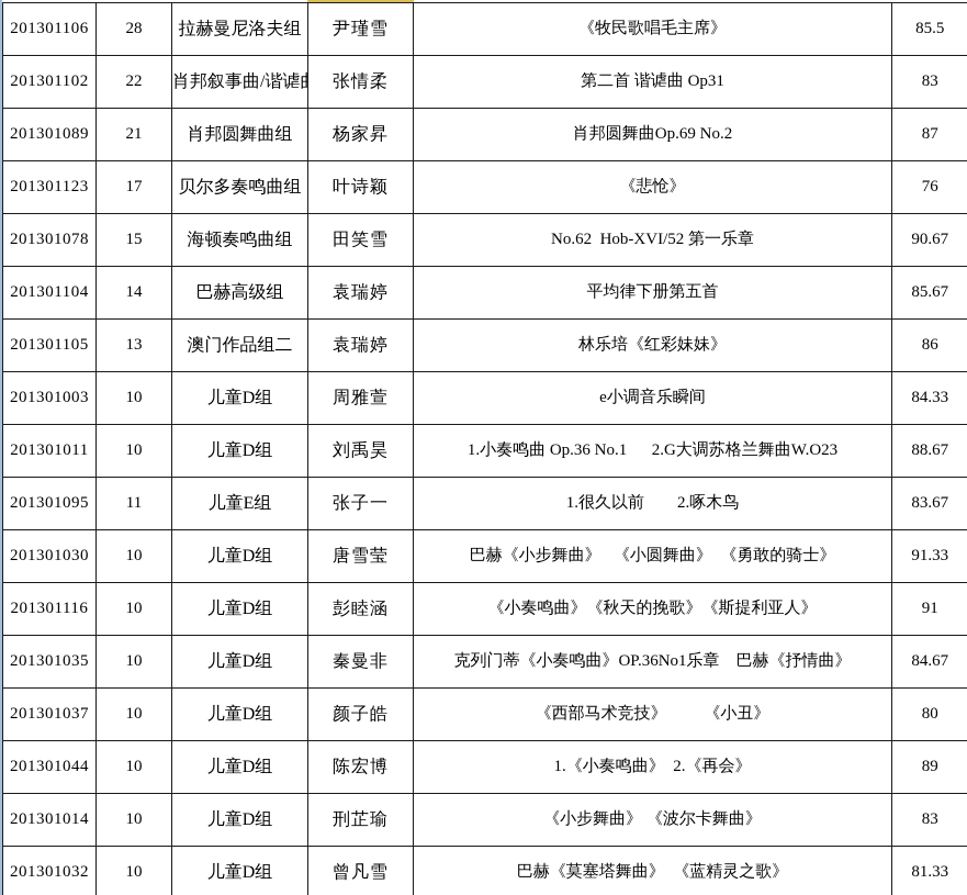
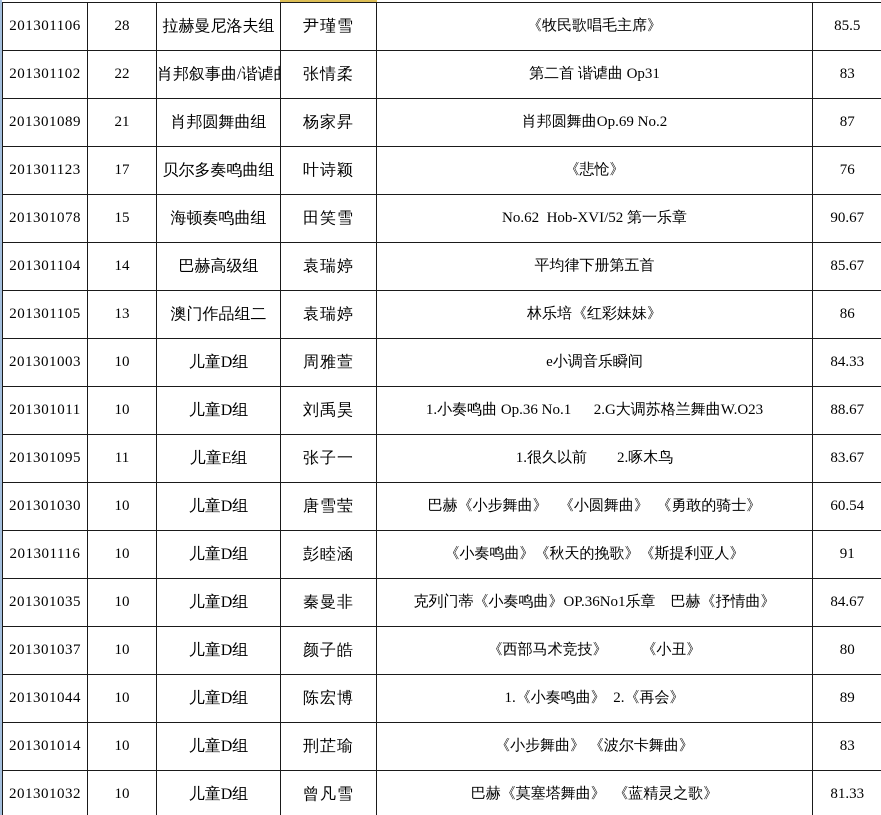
  201301106	28	拉赫曼尼洛夫组	尹瑾雪	《牧民歌唱毛主席》	85.5
  201301102	22	肖邦叙事曲/谐谑	张情柔	第二首 谐谑曲 Op31	83
  201301089	21	肖邦圆舞曲组	杨家昇	肖邦圆舞曲Op.69 No.2	87
  201301123	17	贝尔多奏鸣曲组	叶诗颖	《悲怆》	76
  201301078	15	海顿奏鸣曲组	田笑雪	No.62 Hob-XVI/52 第一乐章	90.67
  201301104	14	巴赫高级组	袁瑞婷	平均律下册第五首	85.67
  201301105	13	澳门作品组二	袁瑞婷	林乐培《红彩妹妹》	86
  201301003	10	儿童D组	周雅萱	e小调音乐瞬间	84.33
  201301011	10	儿童D组	刘禹昊	1.小奏鸣曲 Op.36 No.1 2.G大调苏格兰舞曲W.O23	88.67
  201301095	11	儿童E组	张子一	1.很久以前 2.啄木鸟	83.67
- 201301030	10	儿童D组	唐雪莹	巴赫《小步舞曲》 《小圆舞曲》 《勇敢的骑士》	91.33
+ 201301030	10	儿童D组	唐雪莹	巴赫《小步舞曲》 《小圆舞曲》 《勇敢的骑士》	60.54
  201301116	10	儿童D组	彭睦涵	《小奏鸣曲》《秋天的挽歌》《斯提利亚人》	91
  201301035	10	儿童D组	秦曼非	克列门蒂《小奏鸣曲》OP.36No1乐章 巴赫《抒情曲》	84.67
  201301037	10	儿童D组	颜子皓	《西部马术竞技》 《小丑》	80
  201301044	10	儿童D组	陈宏博	1.《小奏鸣曲》 2.《再会》	89
  201301014	10	儿童D组	刑芷瑜	《小步舞曲》 《波尔卡舞曲》	83
  201301032	10	儿童D组	曾凡雪	巴赫《莫塞塔舞曲》 《蓝精灵之歌》	81.33
